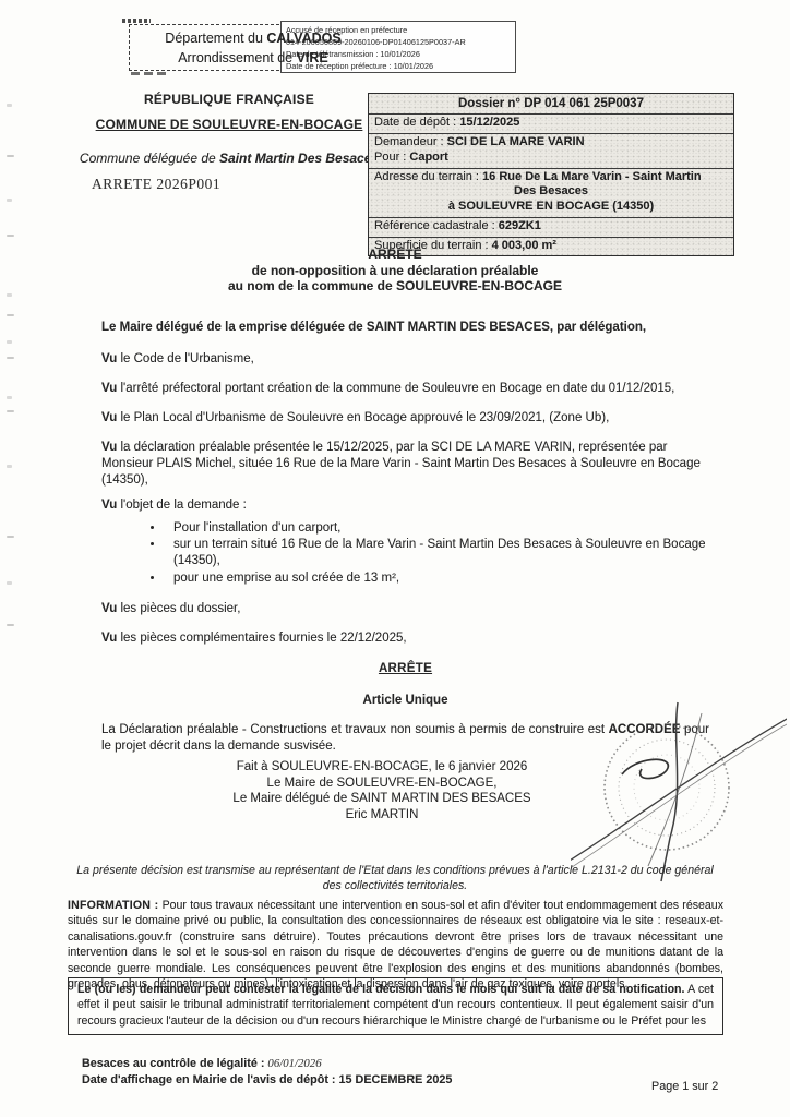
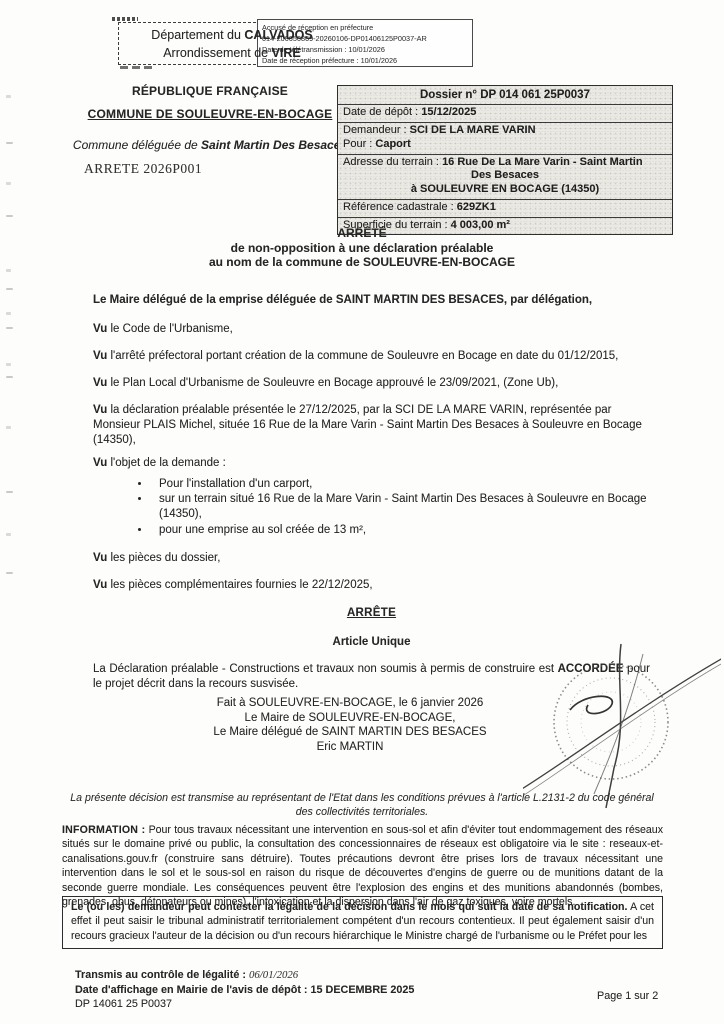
  Département du CALVADOS
  Arrondissement de VIRE
  Accusé de réception en préfecture
  014-200656869-20260106-DP01406125P0037-AR
  Date de télétransmission : 10/01/2026
  Date de réception préfecture : 10/01/2026
  RÉPUBLIQUE FRANÇAISE
  COMMUNE DE SOULEUVRE-EN-BOCAGE
  Commune déléguée de Saint Martin Des Besac
  ARRETE 2026P001
  Dossier n° DP 014 061 25P0037
  Date de dépôt : 15/12/2025
  Demandeur : SCI DE LA MARE VARIN
  Pour : Caport
  Adresse du terrain : 16 Rue De La Mare Varin - Saint Martin
  Des Besaces
  à SOULEUVRE EN BOCAGE (14350)
  Référence cadastrale : 629ZK1
  Superficie du terrain : 4 003,00 m²
  ARRÊTÉ
  de non-opposition à une déclaration préalable
  au nom de la commune de SOULEUVRE-EN-BOCAGE
  Le Maire délégué de la emprise déléguée de SAINT MARTIN DES BESACES, par délégation,
  Vu le Code de l'Urbanisme,
  Vu l'arrêté préfectoral portant création de la commune de Souleuvre en Bocage en date du 01/12/2015,
  Vu le Plan Local d'Urbanisme de Souleuvre en Bocage approuvé le 23/09/2021, (Zone Ub),
- Vu la déclaration préalable présentée le 15/12/2025, par la SCI DE LA MARE VARIN, représentée par Monsieur PLAIS Michel, située 16 Rue de la Mare Varin - Saint Martin Des Besaces à Souleuvre en Bocage (14350),
+ Vu la déclaration préalable présentée le 27/12/2025, par la SCI DE LA MARE VARIN, représentée par Monsieur PLAIS Michel, située 16 Rue de la Mare Varin - Saint Martin Des Besaces à Souleuvre en Bocage (14350),
  Vu l'objet de la demande :
  Pour l'installation d'un carport,
  sur un terrain situé 16 Rue de la Mare Varin - Saint Martin Des Besaces à Souleuvre en Bocage (14350),
  pour une emprise au sol créée de 13 m²,
  Vu les pièces du dossier,
  Vu les pièces complémentaires fournies le 22/12/2025,
  ARRÊTE
  Article Unique
- La Déclaration préalable - Constructions et travaux non soumis à permis de construire est ACCORDÉ pour le projet décrit dans la demande susvisée.
+ La Déclaration préalable - Constructions et travaux non soumis à permis de construire est ACCORDÉ pour le projet décrit dans la recours susvisée.
  Fait à SOULEUVRE-EN-BOCAGE, le 6 janvier 2026
  Le Maire de SOULEUVRE-EN-BOCAGE,
  Le Maire délégué de SAINT MARTIN DES BESACES
  Eric MARTIN
  La présente décision est transmise au représentant de l'Etat dans les conditions prévues à l'article L.2131-2 du code général des collectivités territoriales.
  INFORMATION : Pour tous travaux nécessitant une intervention en sous-sol et afin d'éviter tout endommagement des réseaux situés sur le domaine privé ou public, la consultation des concessionnaires de réseaux est obligatoire via le site : reseaux-et-canalisations.gouv.fr (construire sans détruire). Toutes précautions devront être prises lors de travaux nécessitant une intervention dans le sol et le sous-sol en raison du risque de découvertes d'engins de guerre ou de munitions datant de la seconde guerre mondiale. Les conséquences peuvent être l'explosion des engins et des munitions abandonnés (bombes, grenades, obus, détonateurs ou mines), l'intoxication et la dispersion dans l'air de gaz toxiques, voire mortels.
  Le (ou les) demandeur peut contester la légalité de la décision dans le mois qui suit la date de sa notification. A cet effet il peut saisir le tribunal administratif territorialement compétent d'un recours contentieux. Il peut également saisir d'un recours gracieux l'auteur de la décision ou d'un recours hiérarchique le Ministre chargé de l'urbanisme ou le Préfet pour les
- Besaces au contrôle de légalité : 06/01/2026
+ Transmis au contrôle de légalité : 06/01/2026
  Date d'affichage en Mairie de l'avis de dépôt : 15 DECEMBRE 2025
+ DP 14061 25 P0037
  Page 1 sur 2
